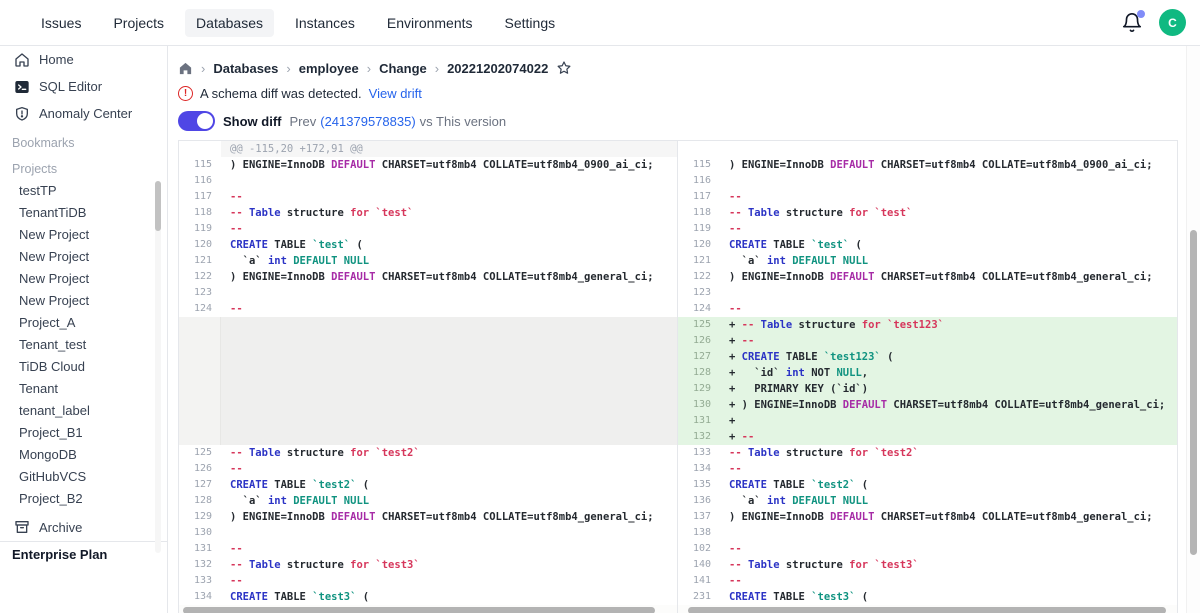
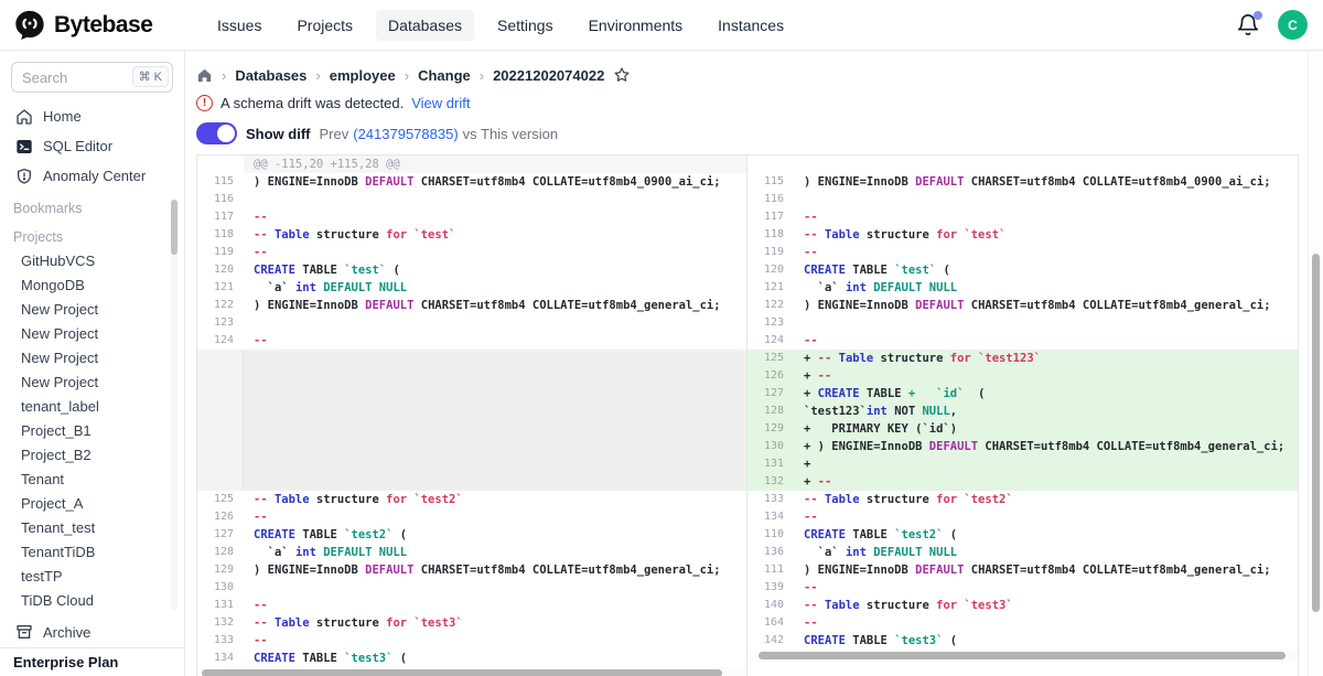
+ Bytebase
  Issues
  Projects
  Databases
- Instances
+ Settings
  Environments
- Settings
+ Instances
  C
+ Search
+ ⌘ K
  Home
  SQL Editor
  Anomaly Center
  Bookmarks
  Projects
- testTP
+ GitHubVCS
- TenantTiDB
+ MongoDB
  New Project
  New Project
  New Project
  New Project
- Project_A
+ tenant_label
- Tenant_test
+ Project_B1
- TiDB Cloud
+ Project_B2
  Tenant
- tenant_label
+ Project_A
- Project_B1
+ Tenant_test
- MongoDB
+ TenantTiDB
- GitHubVCS
+ testTP
- Project_B2
+ TiDB Cloud
  Archive
  Enterprise Plan
  ›
  Databases
  ›
  employee
  ›
  Change
  ›
  20221202074022
  !
- A schema diff was detected.
+ A schema drift was detected.
  View drift
  Show diff
  Prev
  (241379578835)
  vs This version
- @@ -115,20 +172,91 @@
+ @@ -115,20 +115,28 @@
  115
  ) ENGINE=InnoDB DEFAULT CHARSET=utf8mb4 COLLATE=utf8mb4_0900_ai_ci;
  116
  117
  --
  118
  -- Table structure for `test`
  119
  --
  120
  CREATE TABLE `test` (
  121
  `a` int DEFAULT NULL
  122
  ) ENGINE=InnoDB DEFAULT CHARSET=utf8mb4 COLLATE=utf8mb4_general_ci;
  123
  124
  --
  125
  -- Table structure for `test2`
  126
  --
  127
  CREATE TABLE `test2` (
  128
  `a` int DEFAULT NULL
  129
  ) ENGINE=InnoDB DEFAULT CHARSET=utf8mb4 COLLATE=utf8mb4_general_ci;
  130
  131
  --
  132
  -- Table structure for `test3`
  133
  --
  134
  CREATE TABLE `test3` (
  115
  ) ENGINE=InnoDB DEFAULT CHARSET=utf8mb4 COLLATE=utf8mb4_0900_ai_ci;
  116
  117
  --
  118
  -- Table structure for `test`
  119
  --
  120
  CREATE TABLE `test` (
  121
  `a` int DEFAULT NULL
  122
  ) ENGINE=InnoDB DEFAULT CHARSET=utf8mb4 COLLATE=utf8mb4_general_ci;
  123
  124
  --
  125
  + -- Table structure for `test123`
  126
  + --
  127
- + CREATE TABLE `test123` (
+ + CREATE TABLE + `id` (
  128
- + `id` int NOT NULL,
+ `test123`int NOT NULL,
  129
  + PRIMARY KEY (`id`)
  130
  + ) ENGINE=InnoDB DEFAULT CHARSET=utf8mb4 COLLATE=utf8mb4_general_ci;
  131
  +
  132
  + --
  133
  -- Table structure for `test2`
  134
  --
- 135
+ 110
  CREATE TABLE `test2` (
  136
  `a` int DEFAULT NULL
- 137
+ 111
  ) ENGINE=InnoDB DEFAULT CHARSET=utf8mb4 COLLATE=utf8mb4_general_ci;
- 138
- 102
+ 139
  --
  140
  -- Table structure for `test3`
- 141
+ 164
  --
- 231
+ 142
  CREATE TABLE `test3` (
